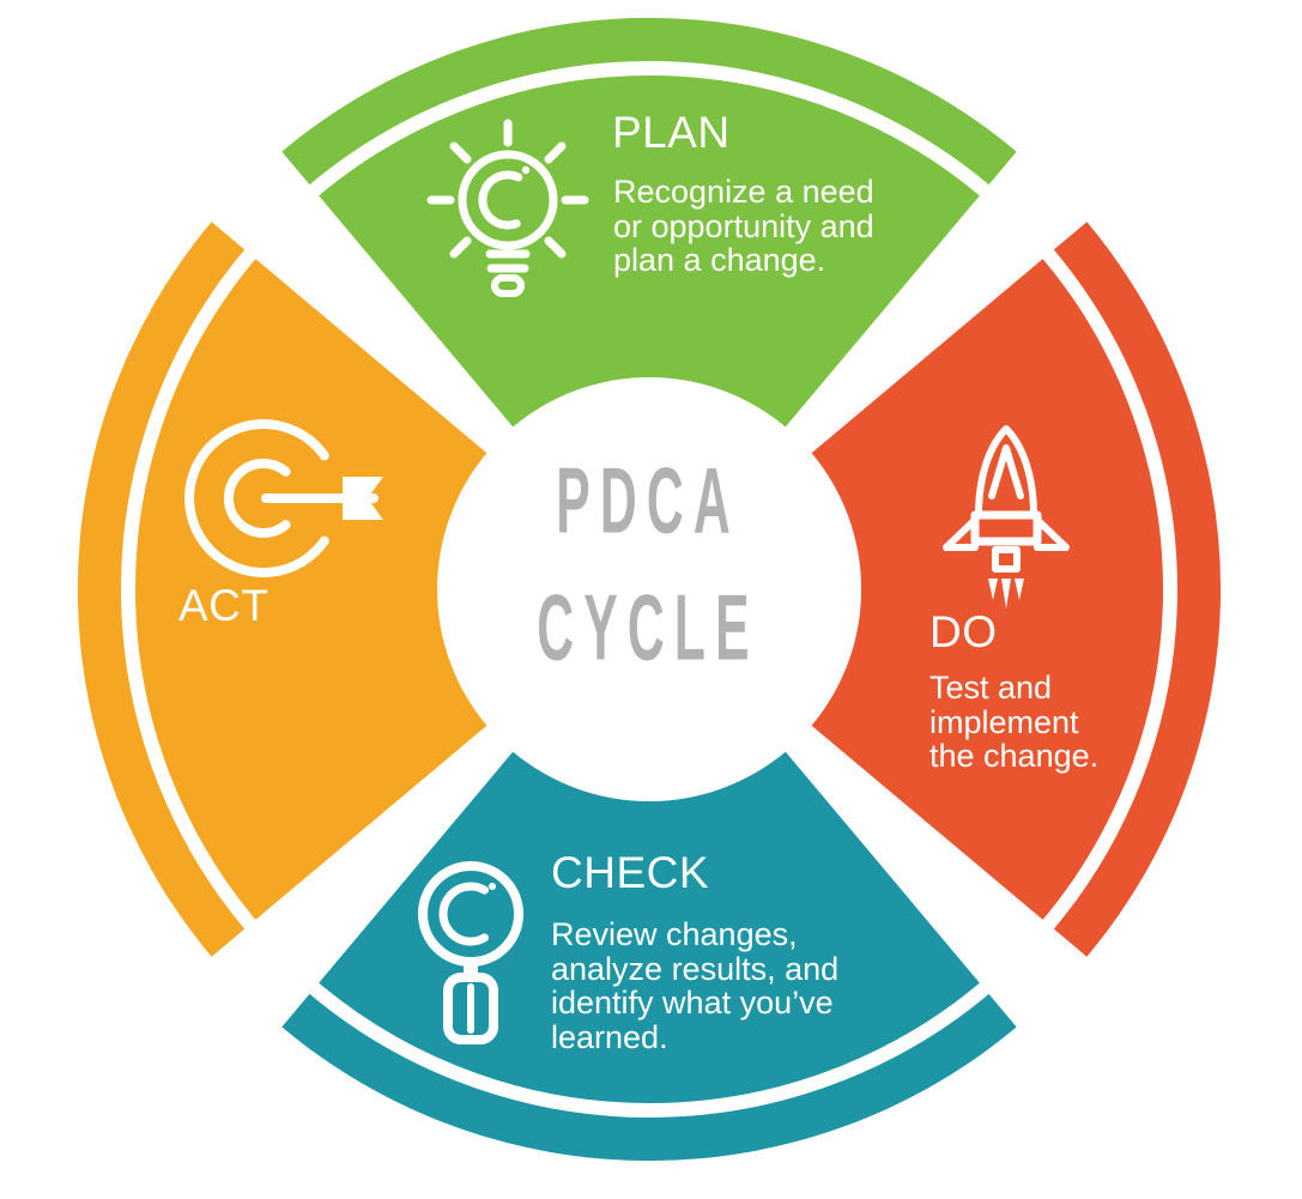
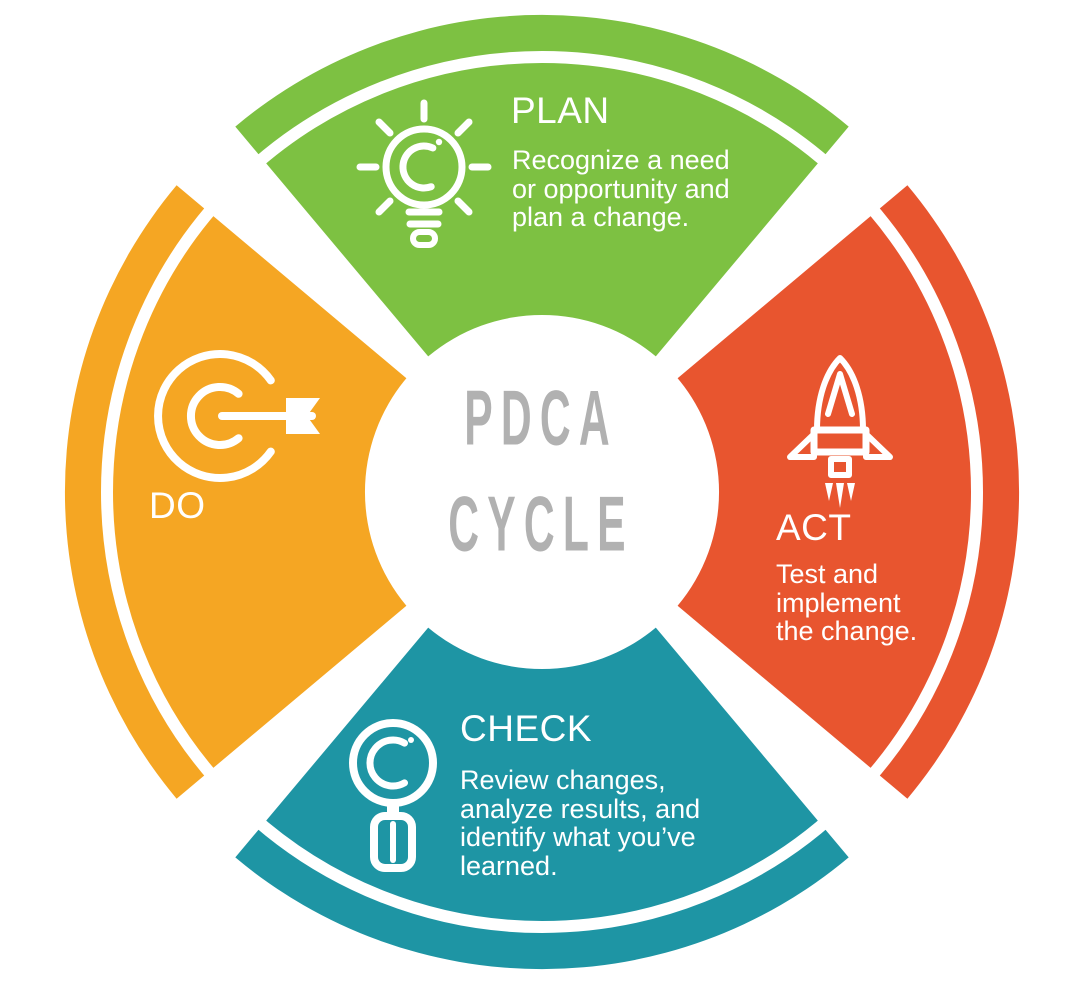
  PLAN
  Recognize a need
  or opportunity and
  plan a change.
- DO
+ ACT
  Test and
  implement
  the change.
  CHECK
  Review changes,
  analyze results, and
  identify what you’ve
  learned.
- ACT
+ DO
  PDCA
  CYCLE
